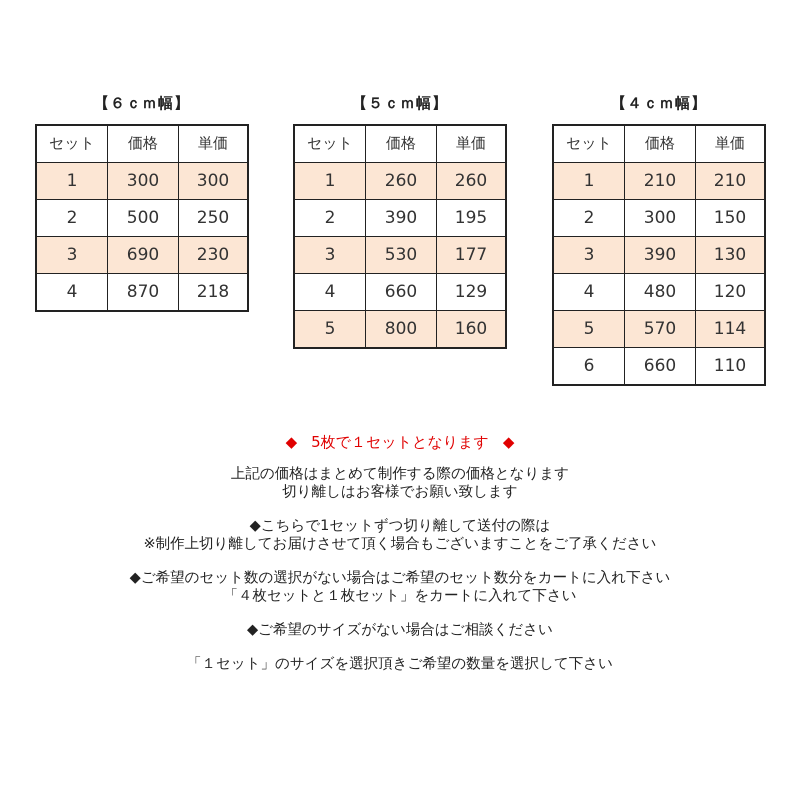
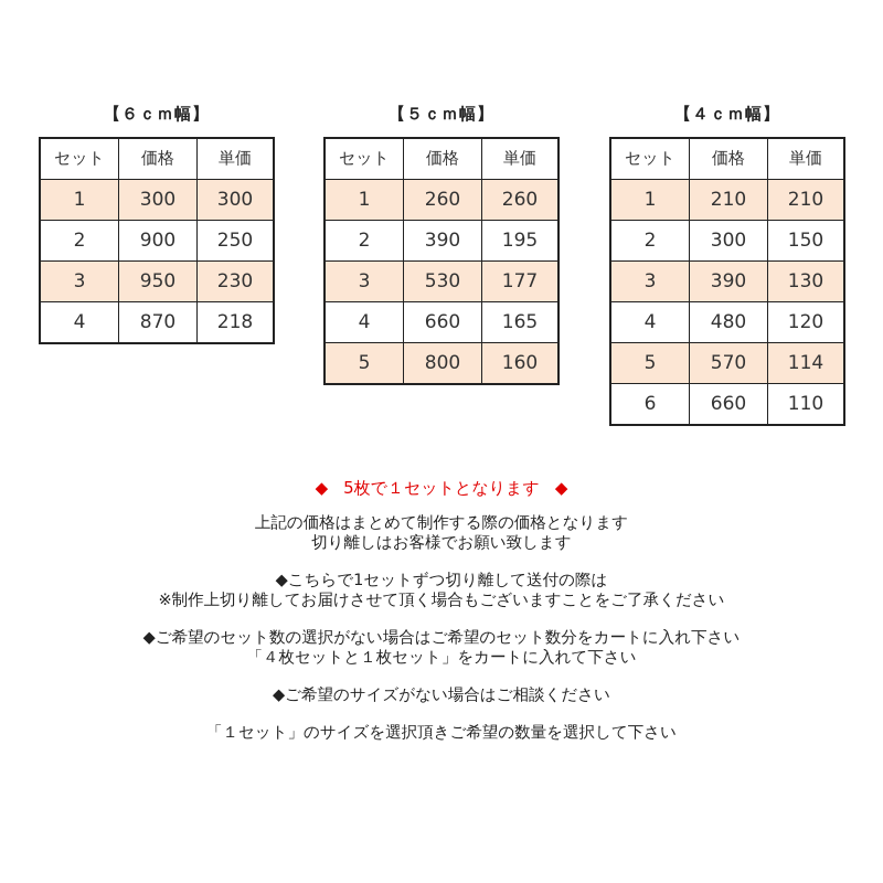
  【６ｃｍ幅】
  セット	価格	単価
  1	300	300
- 2	500	250
+ 2	900	250
- 3	690	230
+ 3	950	230
  4	870	218
  【５ｃｍ幅】
  セット	価格	単価
  1	260	260
  2	390	195
  3	530	177
- 4	660	129
+ 4	660	165
  5	800	160
  【４ｃｍ幅】
  セット	価格	単価
  1	210	210
  2	300	150
  3	390	130
  4	480	120
  5	570	114
  6	660	110
  ◆ 5枚で１セットとなります ◆
  上記の価格はまとめて制作する際の価格となります
  切り離しはお客様でお願い致します
  ◆こちらで1セットずつ切り離して送付の際は
  ※制作上切り離してお届けさせて頂く場合もございますことをご了承ください
  ◆ご希望のセット数の選択がない場合はご希望のセット数分をカートに入れ下さい
  「４枚セットと１枚セット」をカートに入れて下さい
  ◆ご希望のサイズがない場合はご相談ください
  「１セット」のサイズを選択頂きご希望の数量を選択して下さい
